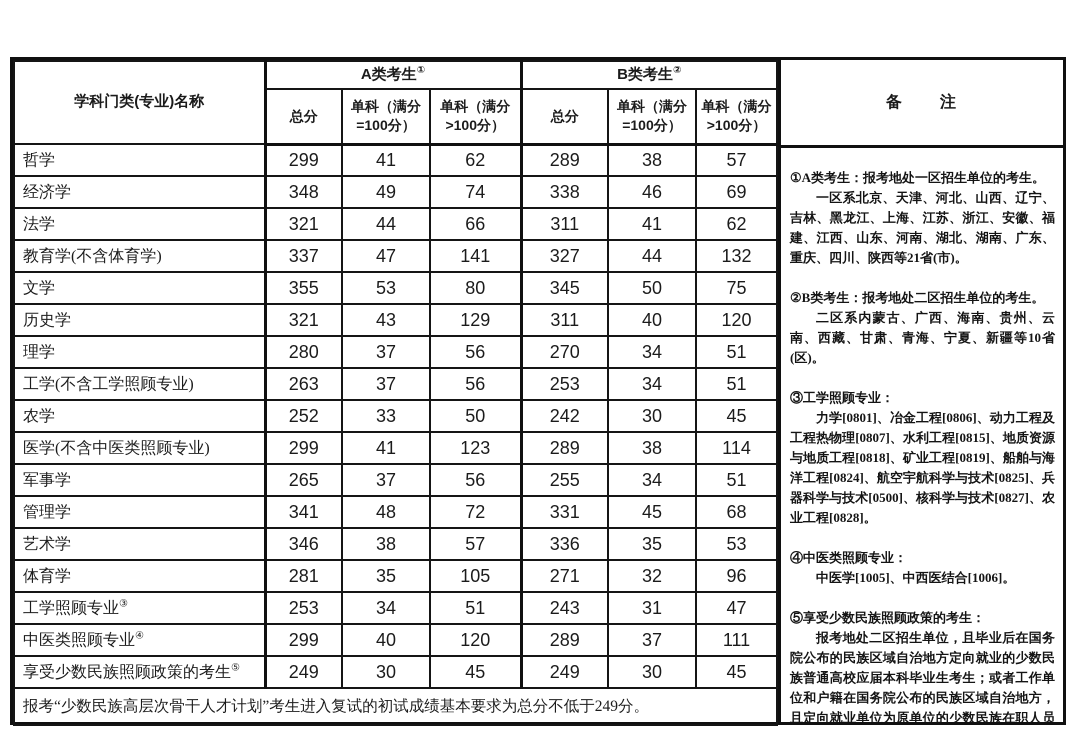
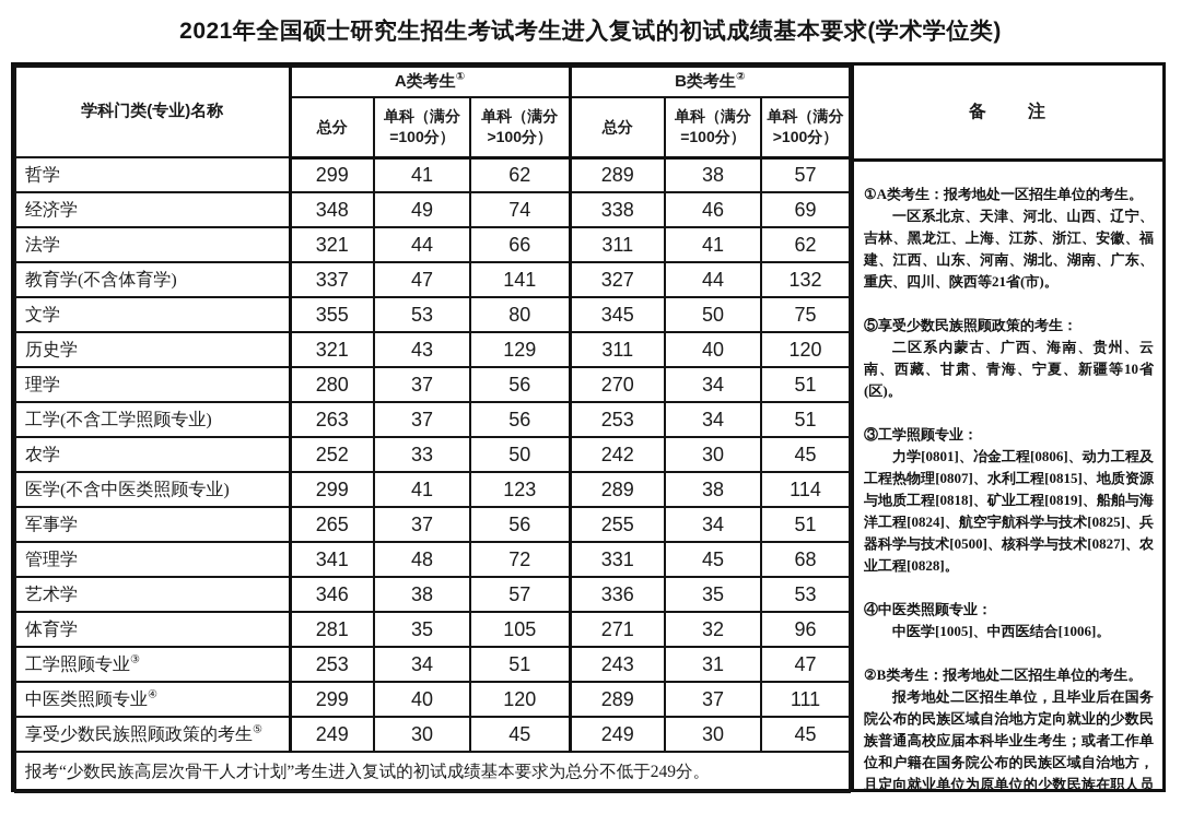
+ 2021年全国硕士研究生招生考试考生进入复试的初试成绩基本要求(学术学位类)
  学科门类(专业)名称	A类考生①	B类考生②
  总分	单科（满分=100分）	单科（满分>100分）	总分	单科（满分=100分）	单科（满分>100分）
  哲学	299	41	62	289	38	57
  经济学	348	49	74	338	46	69
  法学	321	44	66	311	41	62
  教育学(不含体育学)	337	47	141	327	44	132
  文学	355	53	80	345	50	75
  历史学	321	43	129	311	40	120
  理学	280	37	56	270	34	51
  工学(不含工学照顾专业)	263	37	56	253	34	51
  农学	252	33	50	242	30	45
  医学(不含中医类照顾专业)	299	41	123	289	38	114
  军事学	265	37	56	255	34	51
  管理学	341	48	72	331	45	68
  艺术学	346	38	57	336	35	53
  体育学	281	35	105	271	32	96
  工学照顾专业③	253	34	51	243	31	47
  中医类照顾专业④	299	40	120	289	37	111
  享受少数民族照顾政策的考生⑤	249	30	45	249	30	45
  报考“少数民族高层次骨干人才计划”考生进入复试的初试成绩基本要求为总分不低于249分。
  备 注
  ①A类考生：报考地处一区招生单位的考生。
  一区系北京、天津、河北、山西、辽宁、吉林、黑龙江、上海、江苏、浙江、安徽、福建、江西、山东、河南、湖北、湖南、广东、重庆、四川、陕西等21省(市)。
- ②B类考生：报考地处二区招生单位的考生。
+ ⑤享受少数民族照顾政策的考生：
  二区系内蒙古、广西、海南、贵州、云南、西藏、甘肃、青海、宁夏、新疆等10省(区)。
  ③工学照顾专业：
  力学[0801]、冶金工程[0806]、动力工程及工程热物理[0807]、水利工程[0815]、地质资源与地质工程[0818]、矿业工程[0819]、船舶与海洋工程[0824]、航空宇航科学与技术[0825]、兵器科学与技术[0500]、核科学与技术[0827]、农业工程[0828]。
  ④中医类照顾专业：
  中医学[1005]、中西医结合[1006]。
- ⑤享受少数民族照顾政策的考生：
+ ②B类考生：报考地处二区招生单位的考生。
  报考地处二区招生单位，且毕业后在国务院公布的民族区域自治地方定向就业的少数民族普通高校应届本科毕业生考生；或者工作单位和户籍在国务院公布的民族区域自治地方，且定向就业单位为原单位的少数民族在职人员
